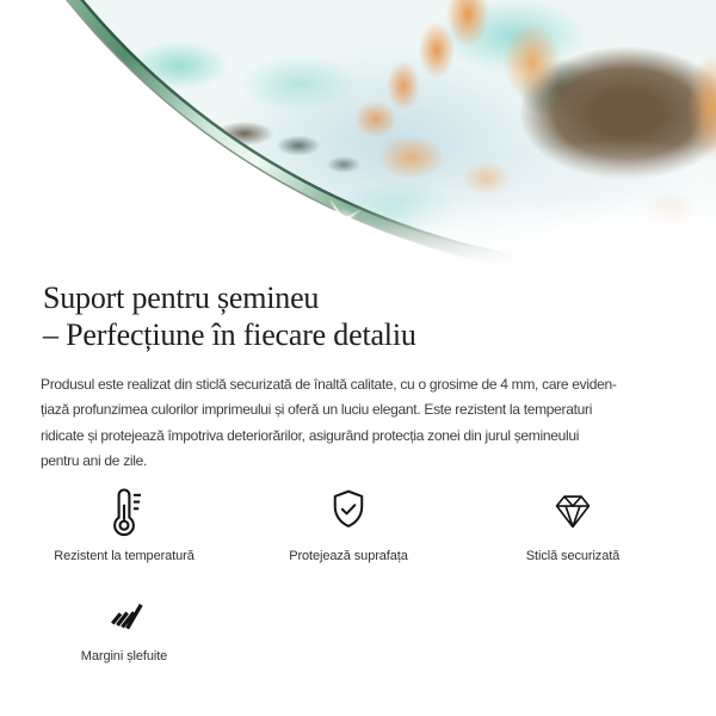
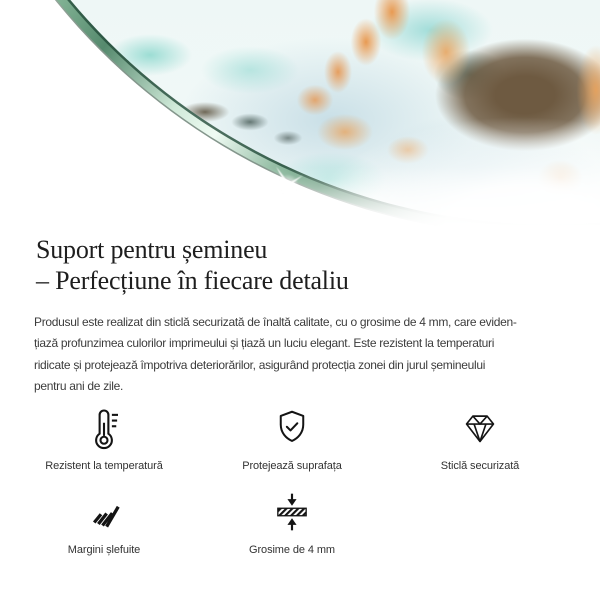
  Suport pentru șemineu
  – Perfecțiune în fiecare detaliu
  Produsul este realizat din sticlă securizată de înaltă calitate, cu o grosime de 4 mm, care eviden-
- țiază profunzimea culorilor imprimeului și oferă un luciu elegant. Este rezistent la temperaturi
+ țiază profunzimea culorilor imprimeului și țiază un luciu elegant. Este rezistent la temperaturi
  ridicate și protejează împotriva deteriorărilor, asigurând protecția zonei din jurul șemineului
  pentru ani de zile.
  Rezistent la temperatură
  Protejează suprafața
  Sticlă securizată
  Margini șlefuite
+ Grosime de 4 mm
